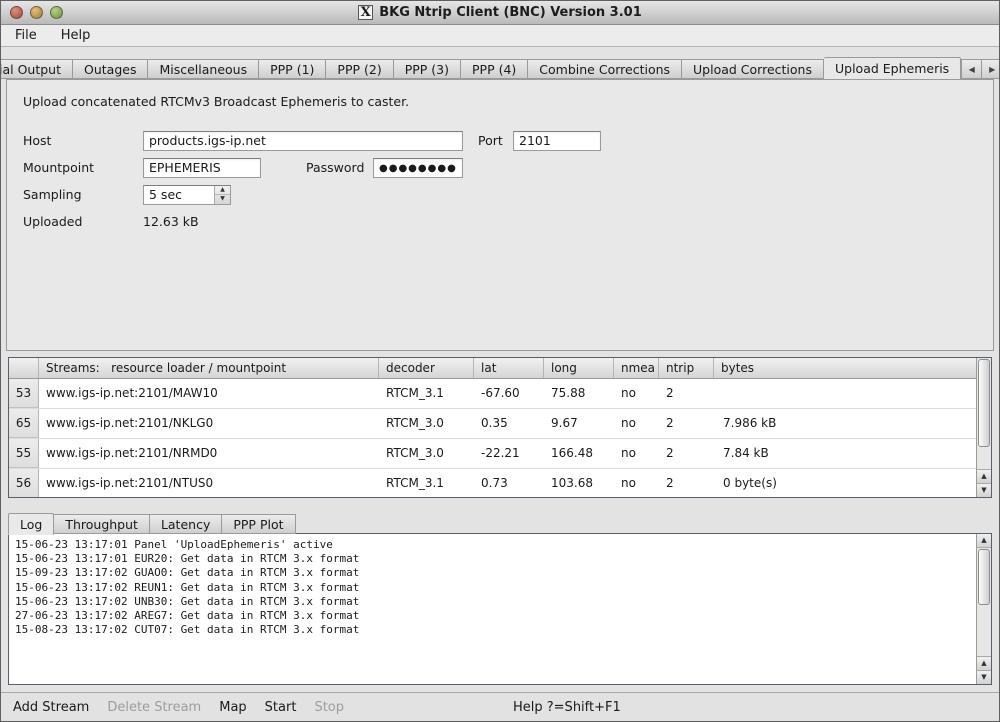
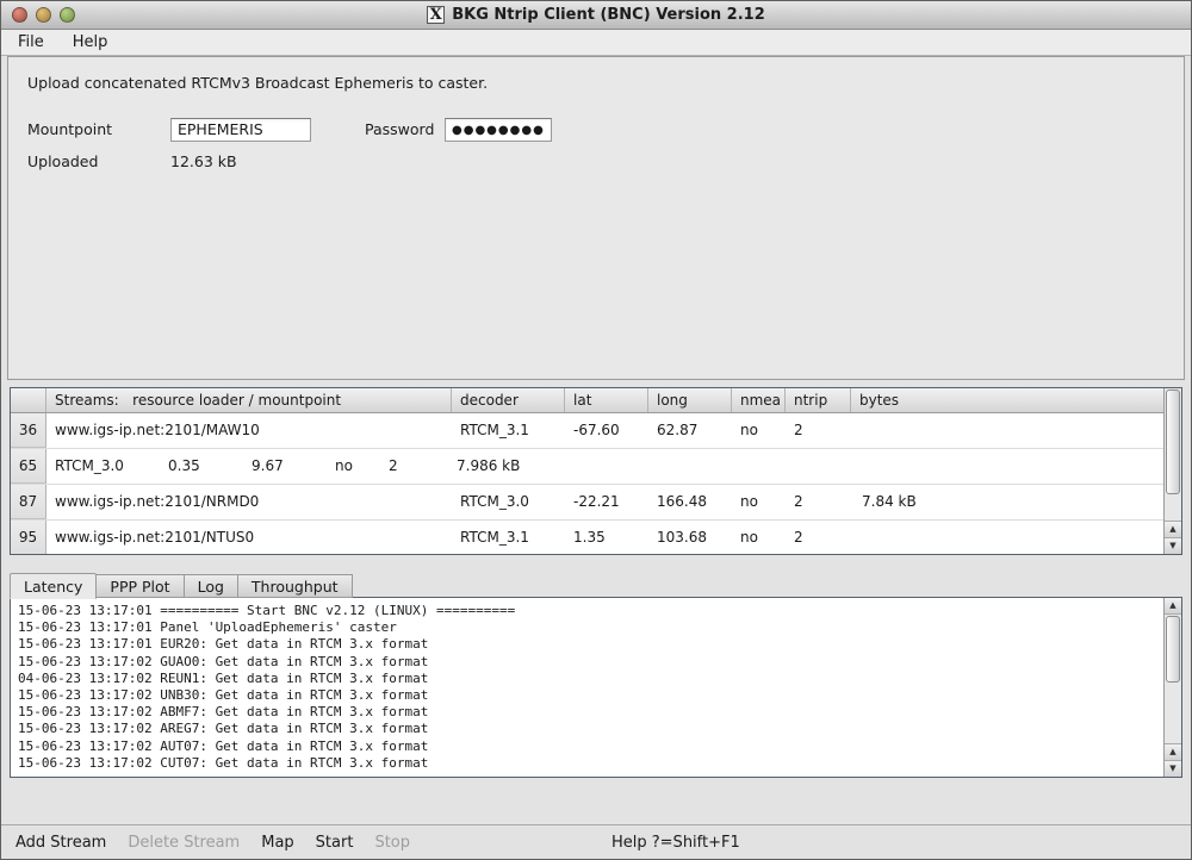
  X
- BKG Ntrip Client (BNC) Version 3.01
+ BKG Ntrip Client (BNC) Version 2.12
  File
  Help
- ial Output
- Outages
- Miscellaneous
- PPP (1)
- PPP (2)
- PPP (3)
- PPP (4)
- Combine Corrections
- Upload Corrections
- Upload Ephemeris
- ◀
- ▶
  Upload concatenated RTCMv3 Broadcast Ephemeris to caster.
- Host
- products.igs-ip.net
- Port
- 2101
  Mountpoint
  EPHEMERIS
  Password
  ●●●●●●●●
- Sampling
- 5 sec
  Uploaded
  12.63 kB
  Streams: resource loader / mountpoint
  decoder
  lat
  long
  nmea
  ntrip
  bytes
- 53
+ 36
  www.igs-ip.net:2101/MAW10
  RTCM_3.1
  -67.60
- 75.88
+ 62.87
  no
  2
  65
- www.igs-ip.net:2101/NKLG0
  RTCM_3.0
  0.35
  9.67
  no
  2
  7.986 kB
- 55
+ 87
  www.igs-ip.net:2101/NRMD0
  RTCM_3.0
  -22.21
  166.48
  no
  2
  7.84 kB
- 56
+ 95
  www.igs-ip.net:2101/NTUS0
  RTCM_3.1
- 0.73
+ 1.35
  103.68
  no
  2
- 0 byte(s)
  ▲
  ▼
- Log
+ Latency
- Throughput
+ PPP Plot
- Latency
+ Log
- PPP Plot
+ Throughput
+ 15-06-23 13:17:01 ========== Start BNC v2.12 (LINUX) ==========
- 15-06-23 13:17:01 Panel 'UploadEphemeris' active
+ 15-06-23 13:17:01 Panel 'UploadEphemeris' caster
  15-06-23 13:17:01 EUR20: Get data in RTCM 3.x format
- 15-09-23 13:17:02 GUAO0: Get data in RTCM 3.x format
+ 15-06-23 13:17:02 GUAO0: Get data in RTCM 3.x format
- 15-06-23 13:17:02 REUN1: Get data in RTCM 3.x format
+ 04-06-23 13:17:02 REUN1: Get data in RTCM 3.x format
  15-06-23 13:17:02 UNB30: Get data in RTCM 3.x format
+ 15-06-23 13:17:02 ABMF7: Get data in RTCM 3.x format
- 27-06-23 13:17:02 AREG7: Get data in RTCM 3.x format
+ 15-06-23 13:17:02 AREG7: Get data in RTCM 3.x format
+ 15-06-23 13:17:02 AUT07: Get data in RTCM 3.x format
- 15-08-23 13:17:02 CUT07: Get data in RTCM 3.x format
+ 15-06-23 13:17:02 CUT07: Get data in RTCM 3.x format
  ▲
  ▲
  ▼
  Add Stream
  Delete Stream
  Map
  Start
  Stop
  Help ?=Shift+F1
